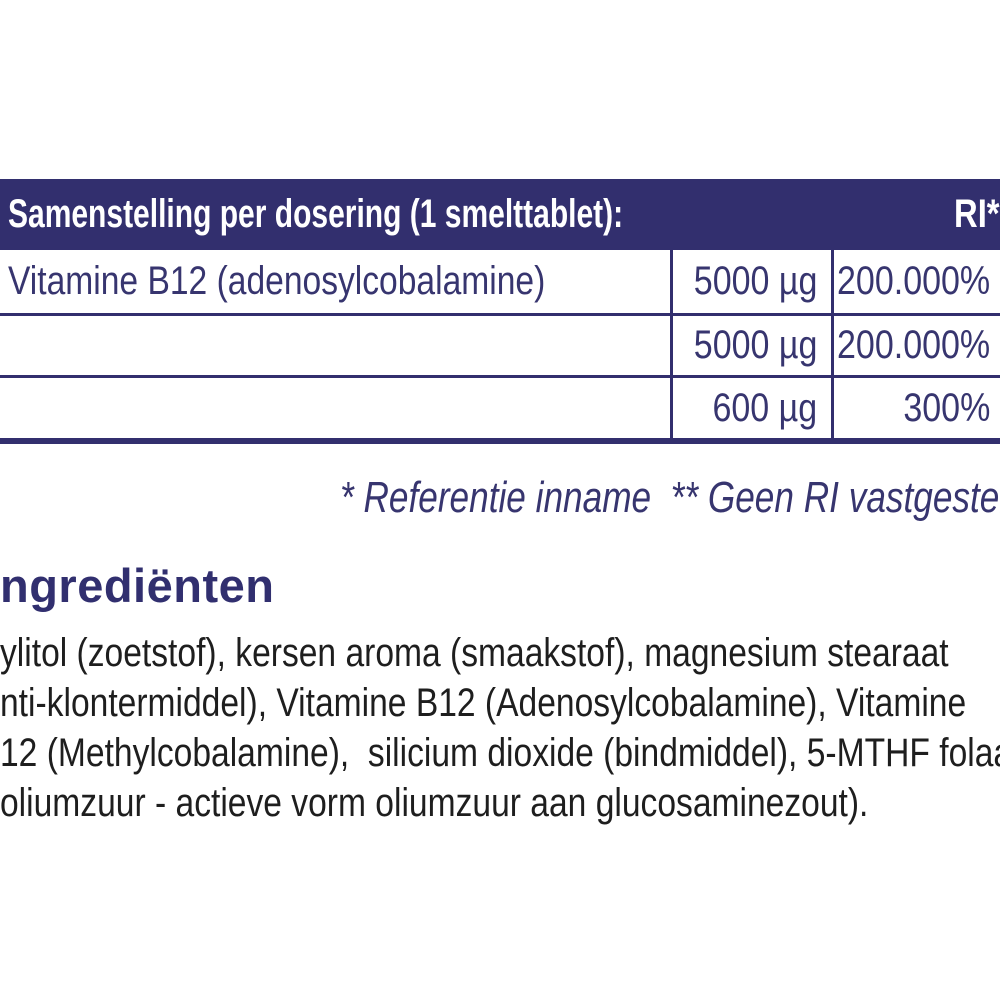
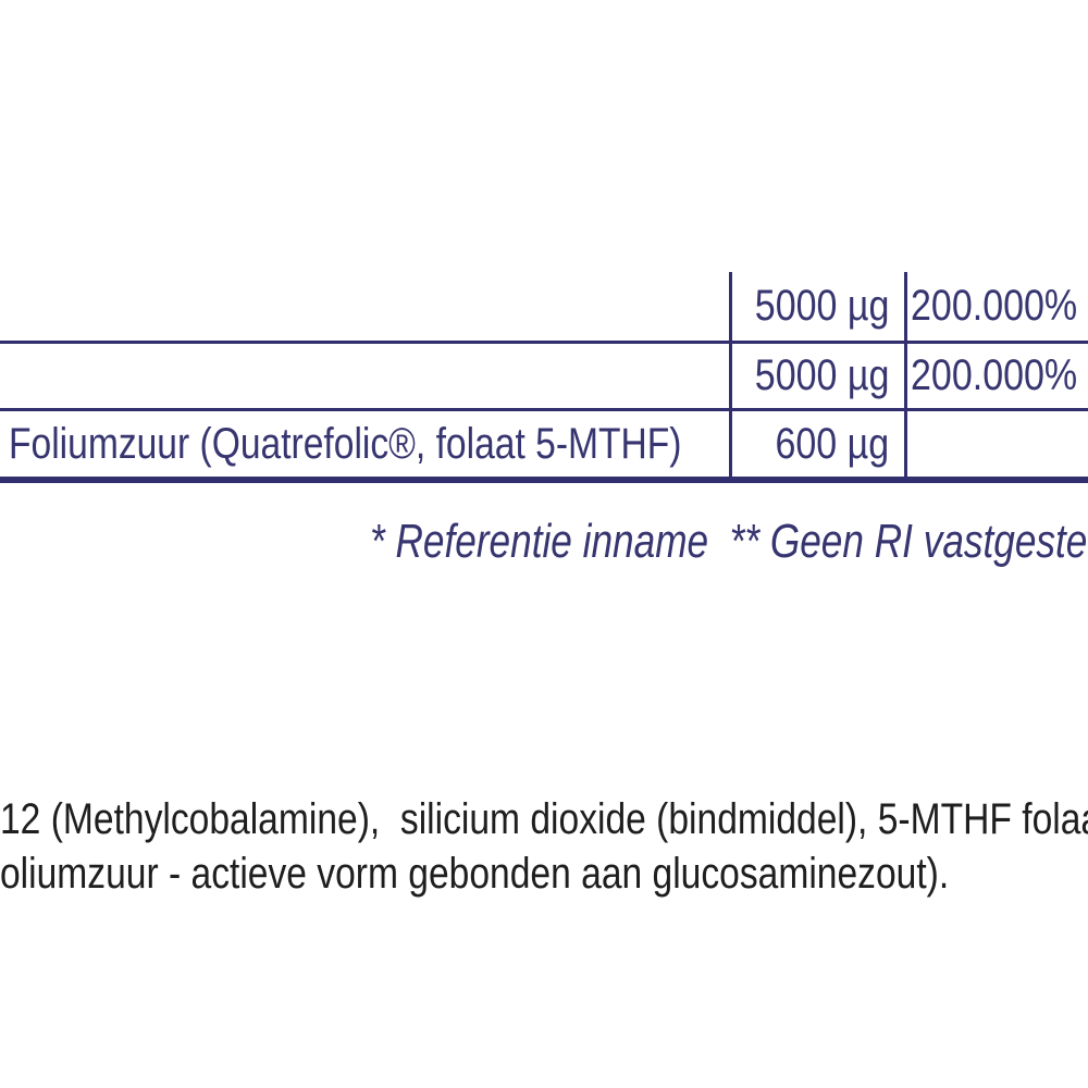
- Samenstelling per dosering (1 smelttablet):
- RI*
- Vitamine B12 (adenosylcobalamine)
  5000 µg
  200.000%
  5000 µg
  200.000%
+ Foliumzuur (Quatrefolic®, folaat 5-MTHF)
  600 µg
- 300%
  * Referentie inname ** Geen RI vastgeste
- ngrediënten
- ylitol (zoetstof), kersen aroma (smaakstof), magnesium stearaat
- nti-klontermiddel), Vitamine B12 (Adenosylcobalamine), Vitamine
  12 (Methylcobalamine), silicium dioxide (bindmiddel), 5-MTHF fola
- oliumzuur - actieve vorm oliumzuur aan glucosaminezout).
+ oliumzuur - actieve vorm gebonden aan glucosaminezout).
